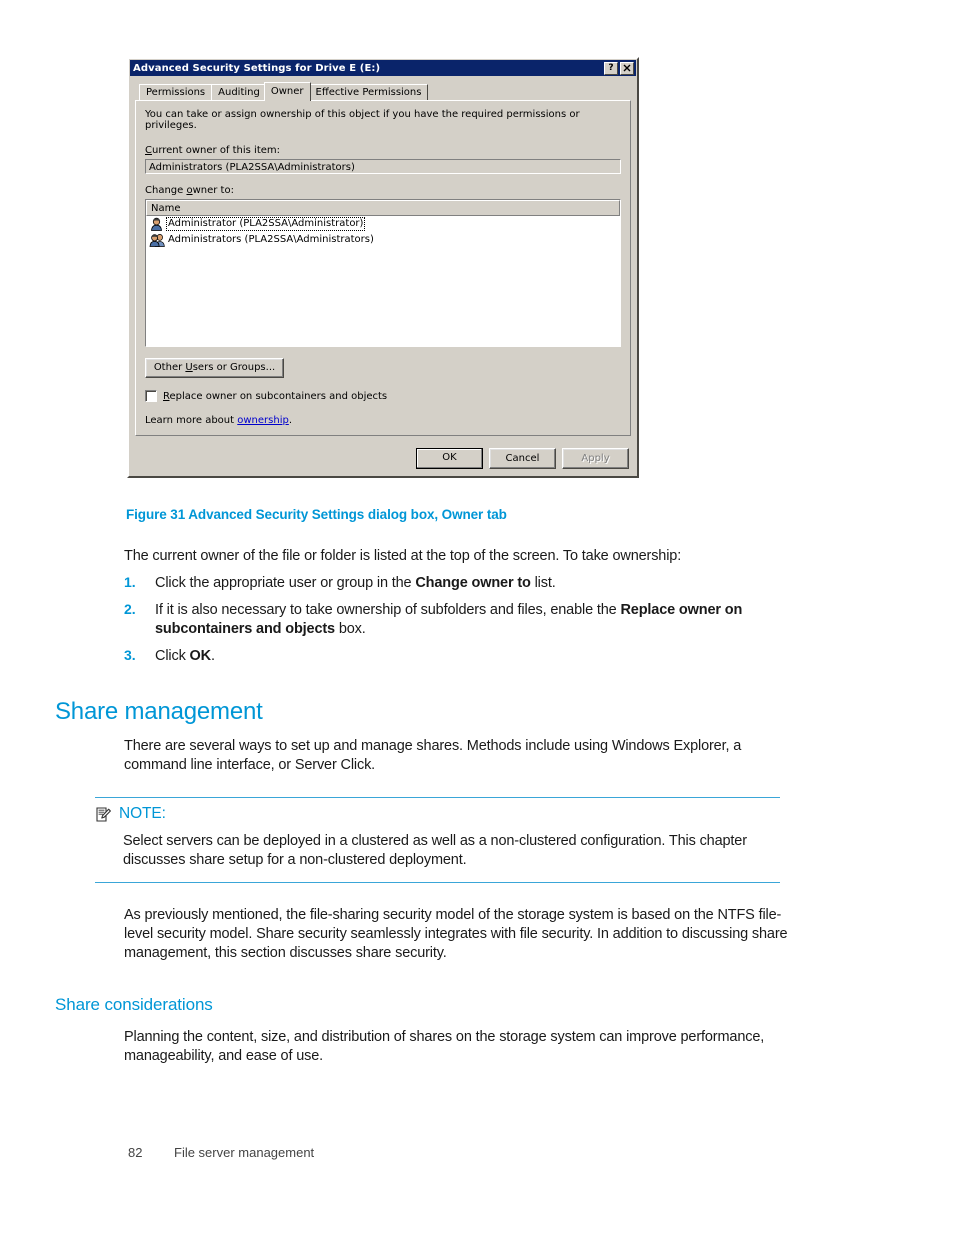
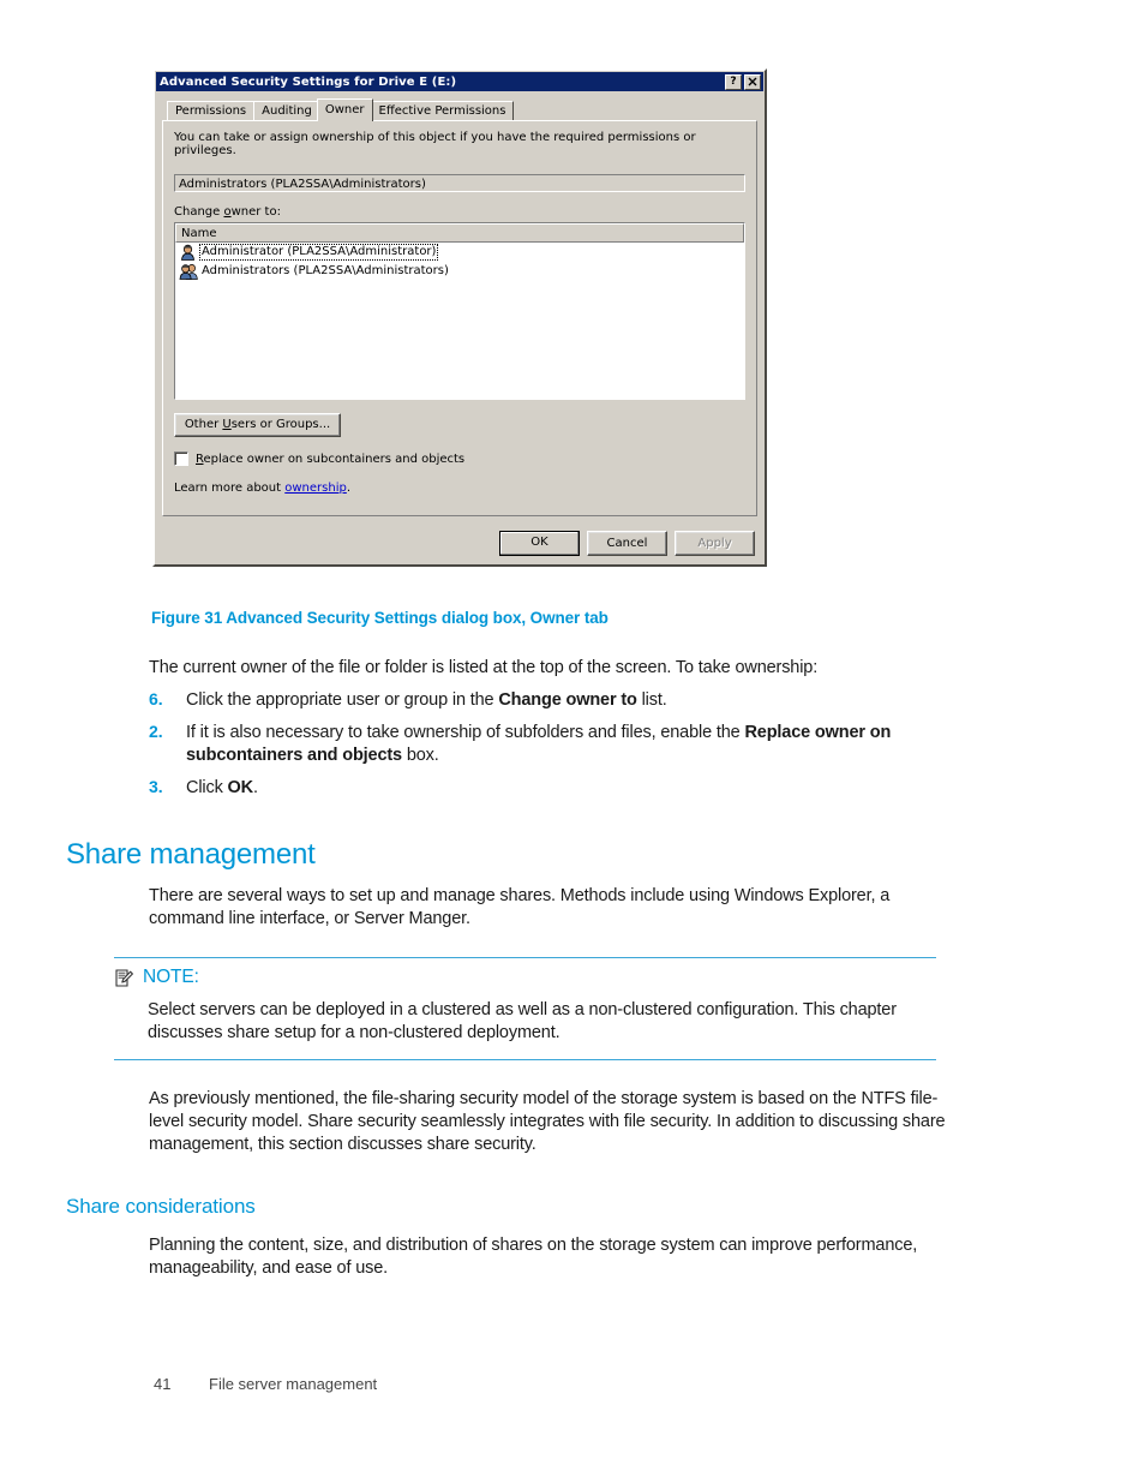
  Advanced Security Settings for Drive E (E:)
  ?
  Permissions
  Auditing
  Owner
  Effective Permissions
  You can take or assign ownership of this object if you have the required permissions or privileges.
- Current owner of this item:
  Administrators (PLA2SSA\Administrators)
  Change owner to:
  Name
  Administrator (PLA2SSA\Administrator)
  Administrators (PLA2SSA\Administrators)
  Other Users or Groups...
  Replace owner on subcontainers and objects
  Learn more about ownership.
  OK
  Cancel
  Apply
  Figure 31 Advanced Security Settings dialog box, Owner tab
  The current owner of the file or folder is listed at the top of the screen. To take ownership:
- 1.
+ 6.
  Click the appropriate user or group in the Change owner to list.
  2.
  If it is also necessary to take ownership of subfolders and files, enable the Replace owner on subcontainers and objects box.
  3.
  Click OK.
  Share management
- There are several ways to set up and manage shares. Methods include using Windows Explorer, a command line interface, or Server Click.
+ There are several ways to set up and manage shares. Methods include using Windows Explorer, a command line interface, or Server Manger.
  NOTE:
  Select servers can be deployed in a clustered as well as a non-clustered configuration. This chapter discusses share setup for a non-clustered deployment.
  As previously mentioned, the file-sharing security model of the storage system is based on the NTFS file-level security model. Share security seamlessly integrates with file security. In addition to discussing share management, this section discusses share security.
  Share considerations
  Planning the content, size, and distribution of shares on the storage system can improve performance, manageability, and ease of use.
- 82
+ 41
  File server management
